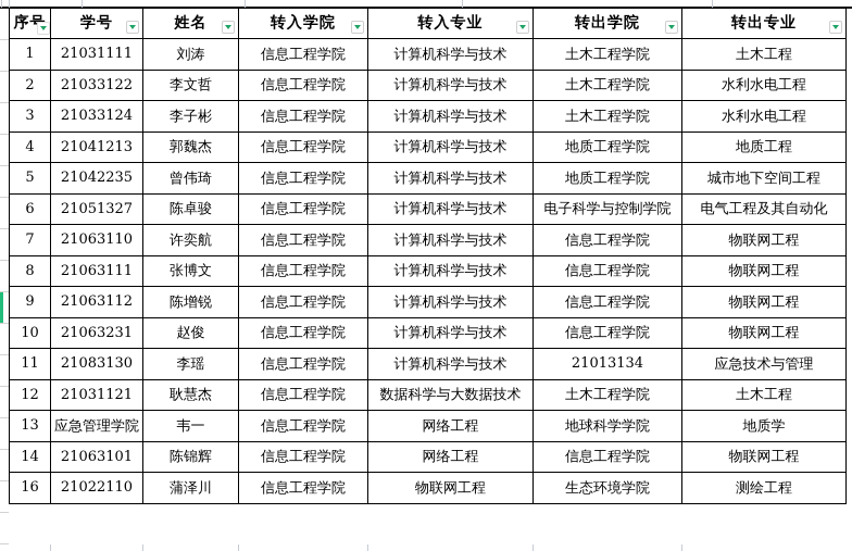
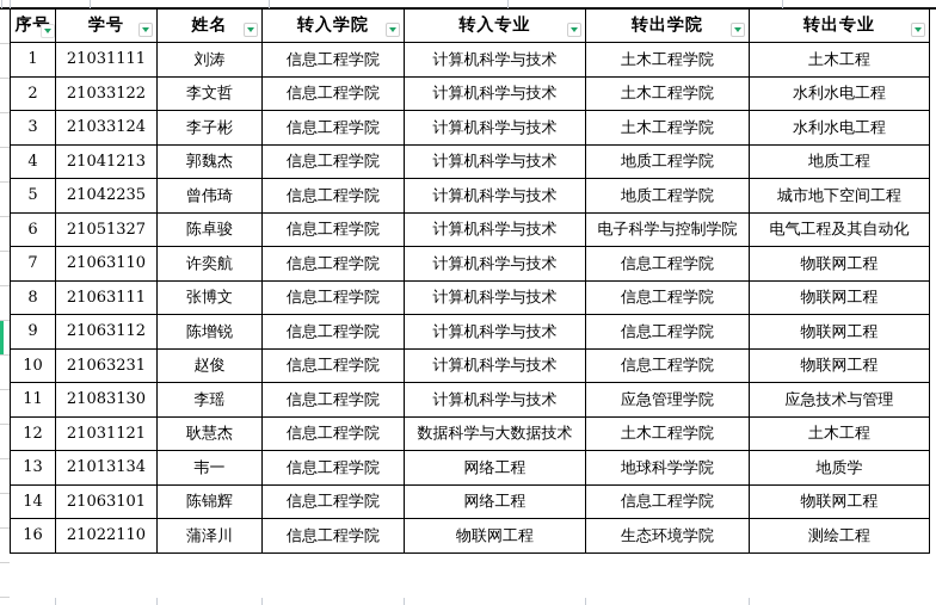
  序	学号	姓名	转入学院	转入专业	转出学院	转出专业
  1	21031111	刘涛	信息工程学院	计算机科学与技术	土木工程学院	土木工程
  2	21033122	李文哲	信息工程学院	计算机科学与技术	土木工程学院	水利水电工程
  3	21033124	李子彬	信息工程学院	计算机科学与技术	土木工程学院	水利水电工程
  4	21041213	郭魏杰	信息工程学院	计算机科学与技术	地质工程学院	地质工程
  5	21042235	曾伟琦	信息工程学院	计算机科学与技术	地质工程学院	城市地下空间工程
  6	21051327	陈卓骏	信息工程学院	计算机科学与技术	电子科学与控制学院	电气工程及其自动化
  7	21063110	许奕航	信息工程学院	计算机科学与技术	信息工程学院	物联网工程
  8	21063111	张博文	信息工程学院	计算机科学与技术	信息工程学院	物联网工程
  9	21063112	陈增锐	信息工程学院	计算机科学与技术	信息工程学院	物联网工程
  10	21063231	赵俊	信息工程学院	计算机科学与技术	信息工程学院	物联网工程
- 11	21083130	李瑶	信息工程学院	计算机科学与技术	21013134	应急技术与管理
+ 11	21083130	李瑶	信息工程学院	计算机科学与技术	应急管理学院	应急技术与管理
  12	21031121	耿慧杰	信息工程学院	数据科学与大数据技术	土木工程学院	土木工程
- 13	应急管理学院	韦一	信息工程学院	网络工程	地球科学学院	地质学
+ 13	21013134	韦一	信息工程学院	网络工程	地球科学学院	地质学
  14	21063101	陈锦辉	信息工程学院	网络工程	信息工程学院	物联网工程
  16	21022110	蒲泽川	信息工程学院	物联网工程	生态环境学院	测绘工程
